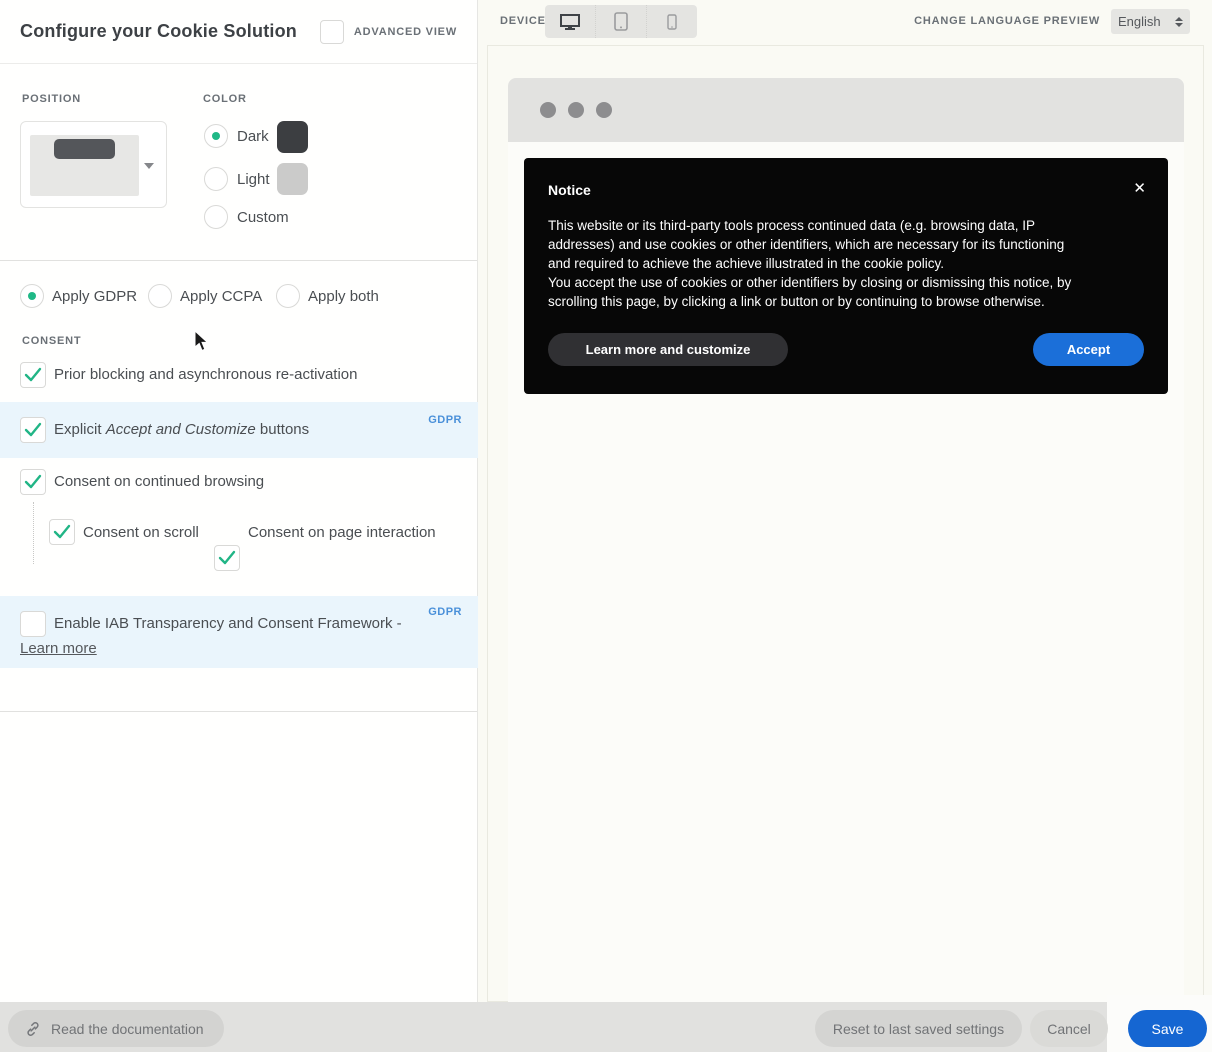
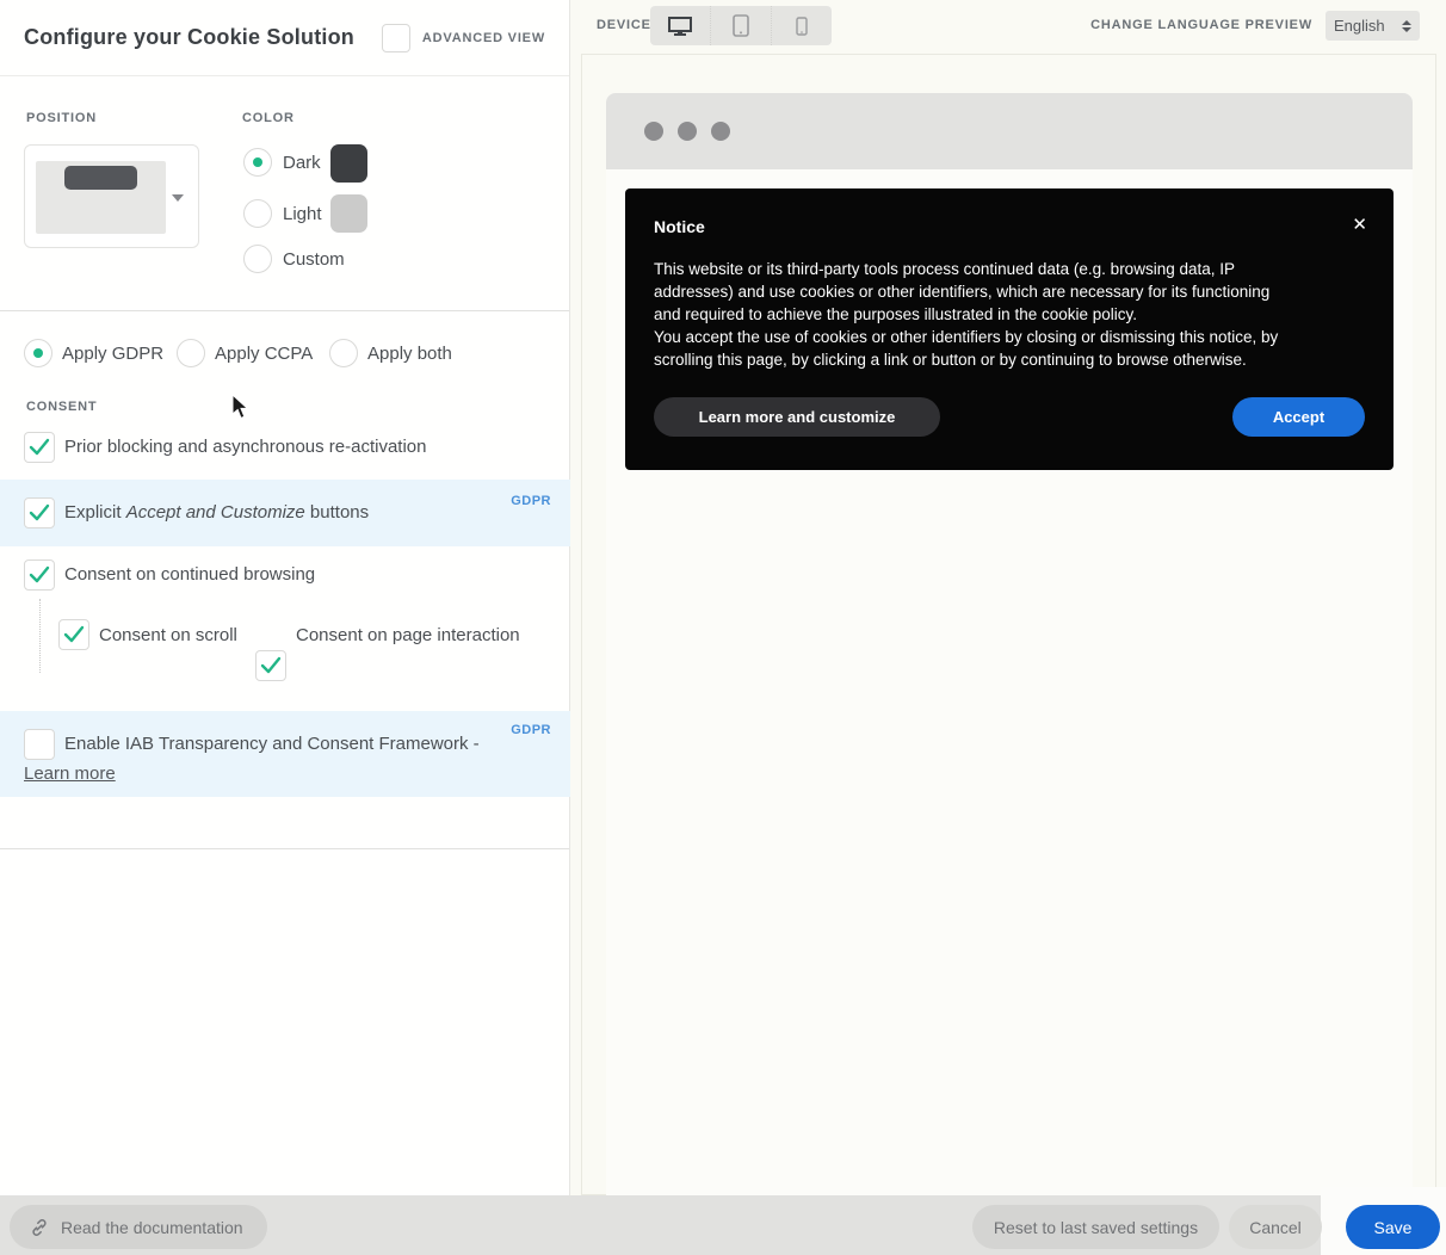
  Configure your Cookie Solution
  ADVANCED VIEW
  POSITION
  COLOR
  Dark
  Light
  Custom
  Apply GDPR
  Apply CCPA
  Apply both
  CONSENT
  Prior blocking and asynchronous re-activation
  GDPR
  Explicit Accept and Customize buttons
  Consent on continued browsing
  Consent on scroll
  Consent on page interaction
  GDPR
  Enable IAB Transparency and Consent Framework -
  Learn more
  DEVICE
  CHANGE LANGUAGE PREVIEW
  English
  Notice
  ✕
  This website or its third-party tools process continued data (e.g. browsing data, IP
  addresses) and use cookies or other identifiers, which are necessary for its functioning
- and required to achieve the achieve illustrated in the cookie policy.
+ and required to achieve the purposes illustrated in the cookie policy.
  You accept the use of cookies or other identifiers by closing or dismissing this notice, by
  scrolling this page, by clicking a link or button or by continuing to browse otherwise.
  Learn more and customize
  Accept
  Read the documentation
  Reset to last saved settings
  Cancel
  Save
